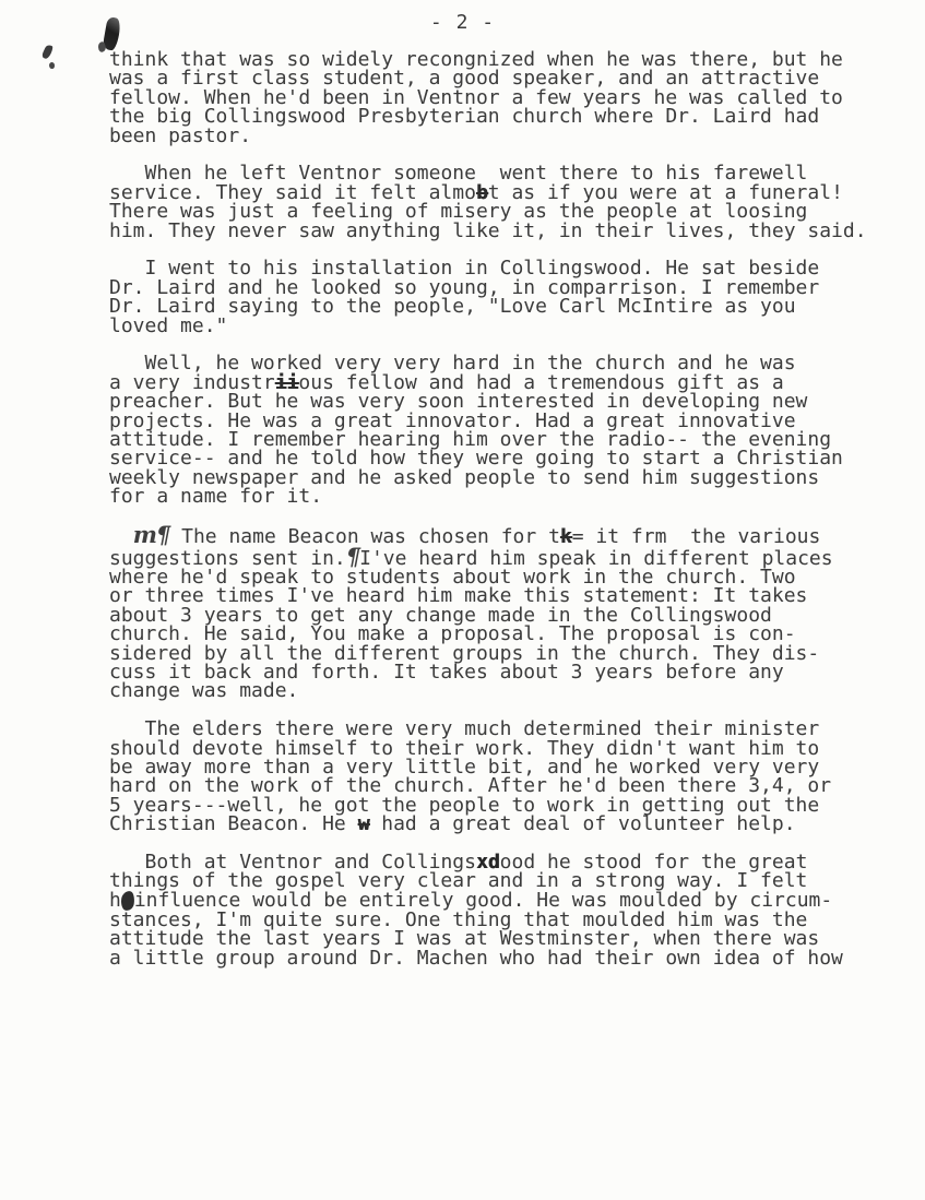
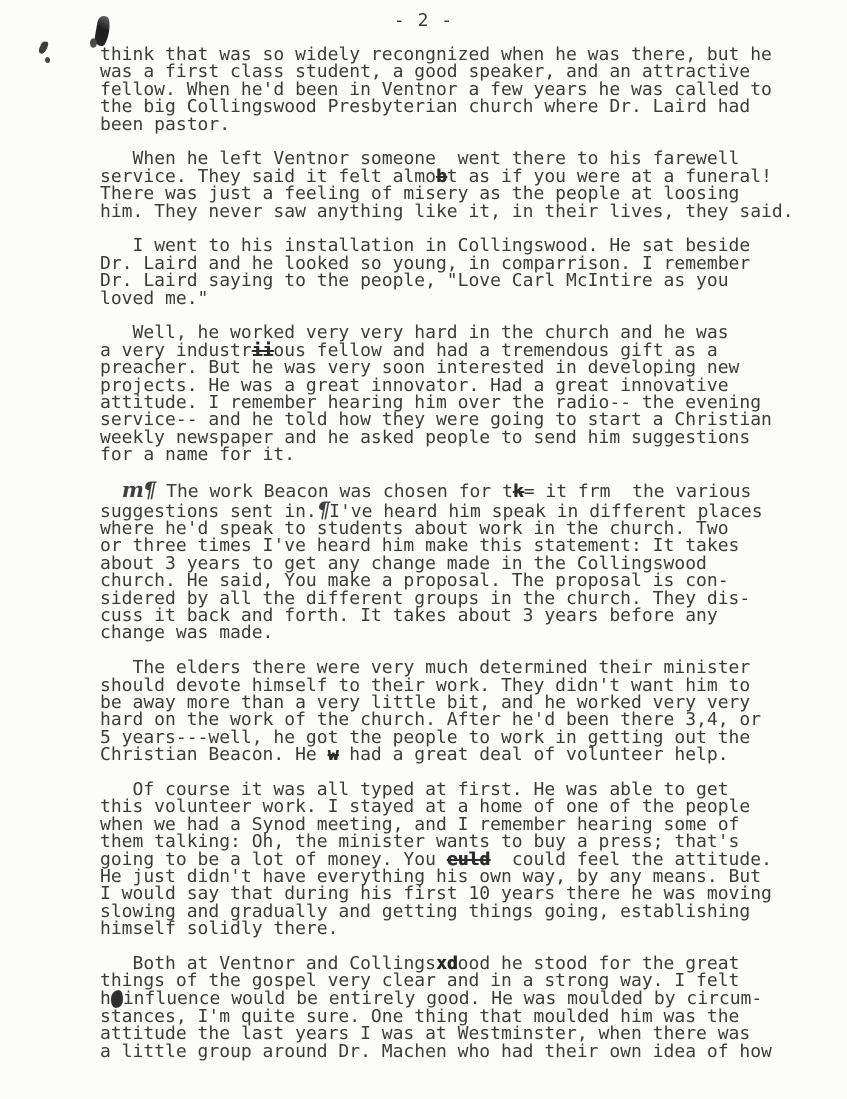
  - 2 -
  think that was so widely recongnized when he was there, but he
  was a first class student, a good speaker, and an attractive
  fellow. When he'd been in Ventnor a few years he was called to
  the big Collingswood Presbyterian church where Dr. Laird had
  been pastor.
  When he left Ventnor someone went there to his farewell
  service. They said it felt almobt as if you were at a funeral!
  There was just a feeling of misery as the people at loosing
  him. They never saw anything like it, in their lives, they said.
  I went to his installation in Collingswood. He sat beside
  Dr. Laird and he looked so young, in comparrison. I remember
  Dr. Laird saying to the people, "Love Carl McIntire as you
  loved me."
  Well, he worked very very hard in the church and he was
  a very industriious fellow and had a tremendous gift as a
  preacher. But he was very soon interested in developing new
  projects. He was a great innovator. Had a great innovative
  attitude. I remember hearing him over the radio-- the evening
  service-- and he told how they were going to start a Christian
  weekly newspaper and he asked people to send him suggestions
  for a name for it.
- m¶ The name Beacon was chosen for tk= it frm the various
+ m¶ The work Beacon was chosen for tk= it frm the various
  suggestions sent in.¶I've heard him speak in different places
  where he'd speak to students about work in the church. Two
  or three times I've heard him make this statement: It takes
  about 3 years to get any change made in the Collingswood
  church. He said, You make a proposal. The proposal is con-
  sidered by all the different groups in the church. They dis-
  cuss it back and forth. It takes about 3 years before any
  change was made.
  The elders there were very much determined their minister
  should devote himself to their work. They didn't want him to
  be away more than a very little bit, and he worked very very
  hard on the work of the church. After he'd been there 3,4, or
  5 years---well, he got the people to work in getting out the
  Christian Beacon. He w had a great deal of volunteer help.
+ Of course it was all typed at first. He was able to get
+ this volunteer work. I stayed at a home of one of the people
+ when we had a Synod meeting, and I remember hearing some of
+ them talking: Oh, the minister wants to buy a press; that's
+ going to be a lot of money. You euld could feel the attitude.
+ He just didn't have everything his own way, by any means. But
+ I would say that during his first 10 years there he was moving
+ slowing and gradually and getting things going, establishing
+ himself solidly there.
  Both at Ventnor and Collingsxdood he stood for the great
  things of the gospel very clear and in a strong way. I felt
  h influence would be entirely good. He was moulded by circum-
  stances, I'm quite sure. One thing that moulded him was the
  attitude the last years I was at Westminster, when there was
  a little group around Dr. Machen who had their own idea of how
